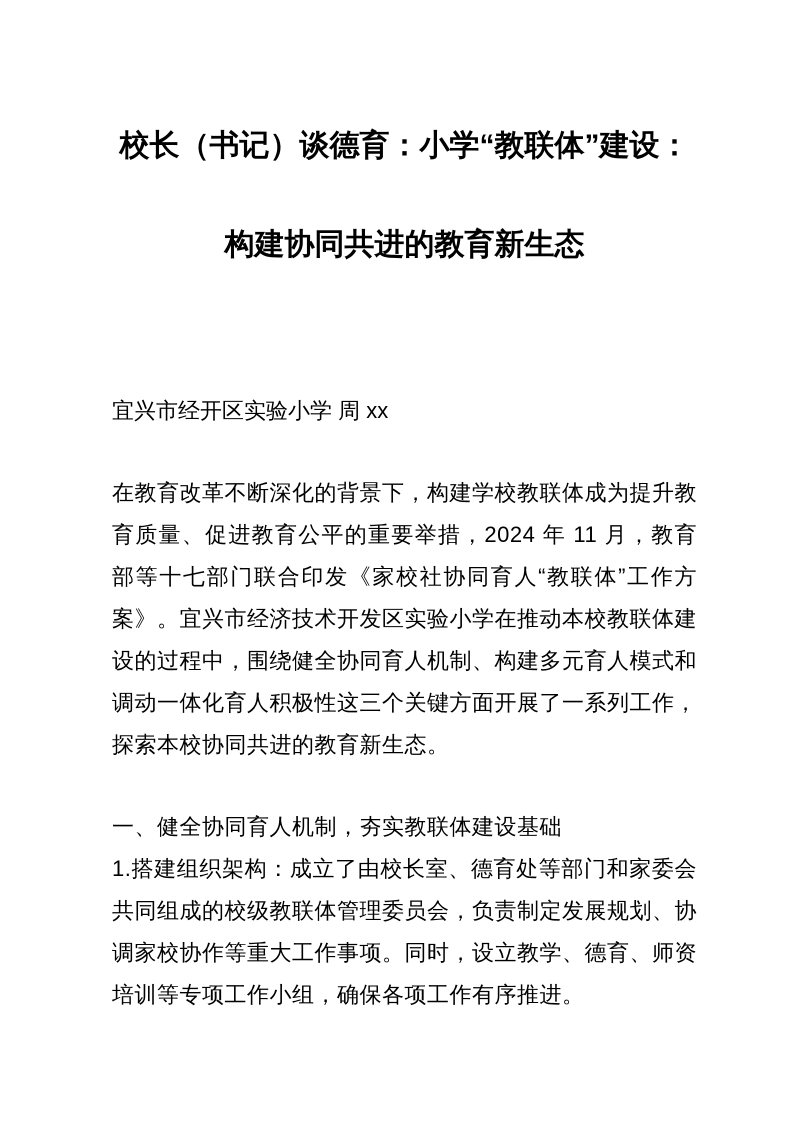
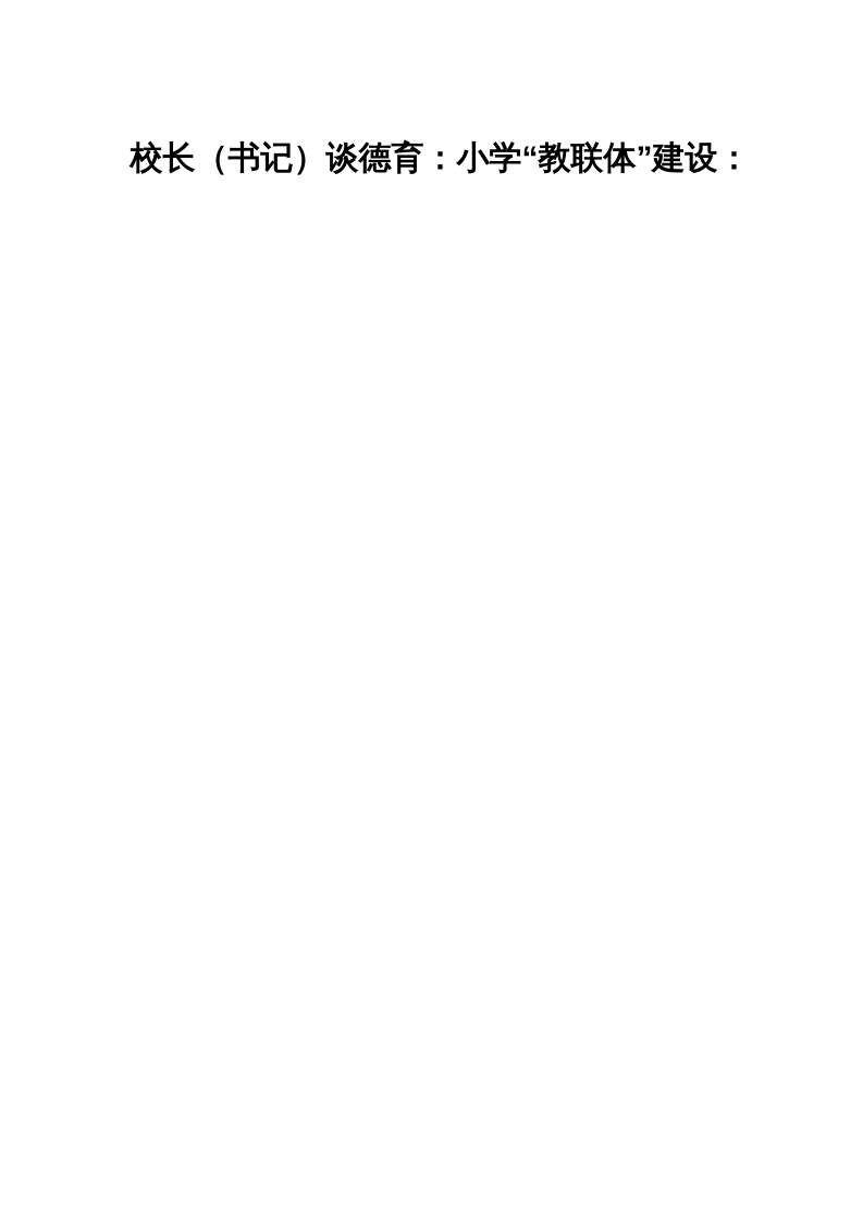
  校长（书记）谈德育：小学“教联体”建设：
- 构建协同共进的教育新生态
- 宜兴市经开区实验小学 周 xx
- 在教育改革不断深化的背景下，构建学校教联体成为提升教育质量、促进教育公平的重要举措，2024 年 11 月，教育部等十七部门联合印发《家校社协同育人“教联体”工作方案》。宜兴市经济技术开发区实验小学在推动本校教联体建设的过程中，围绕健全协同育人机制、构建多元育人模式和调动一体化育人积极性这三个关键方面开展了一系列工作，探索本校协同共进的教育新生态。
- 一、健全协同育人机制，夯实教联体建设基础
- 1.搭建组织架构：成立了由校长室、德育处等部门和家委会共同组成的校级教联体管理委员会，负责制定发展规划、协调家校协作等重大工作事项。同时，设立教学、德育、师资培训等专项工作小组，确保各项工作有序推进。
